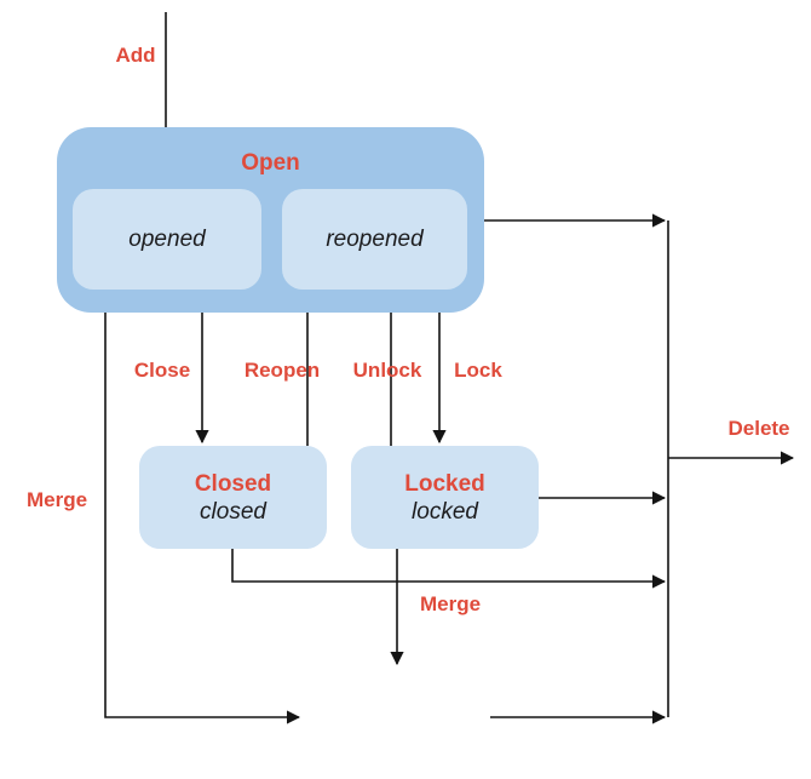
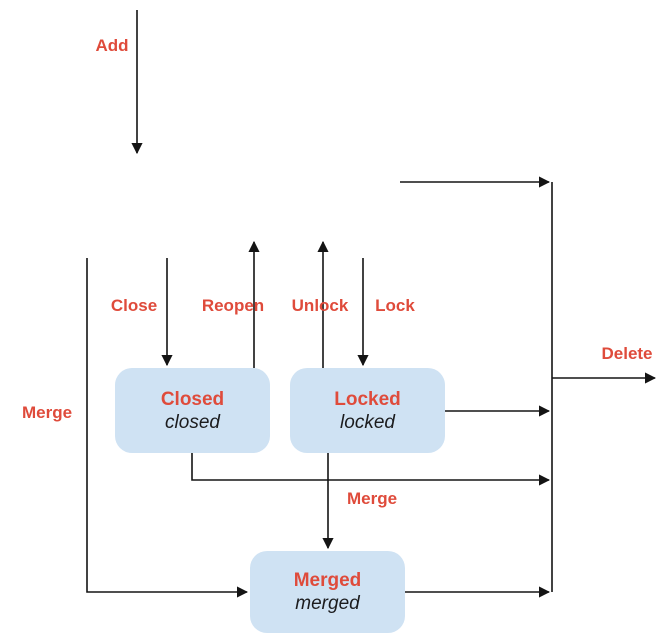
- Open
- opened
- reopened
  Closed
  closed
  Locked
  locked
+ Merged
+ merged
  Add
  Close
  Reopen
  Unlock
  Lock
  Merge
  Merge
  Delete
